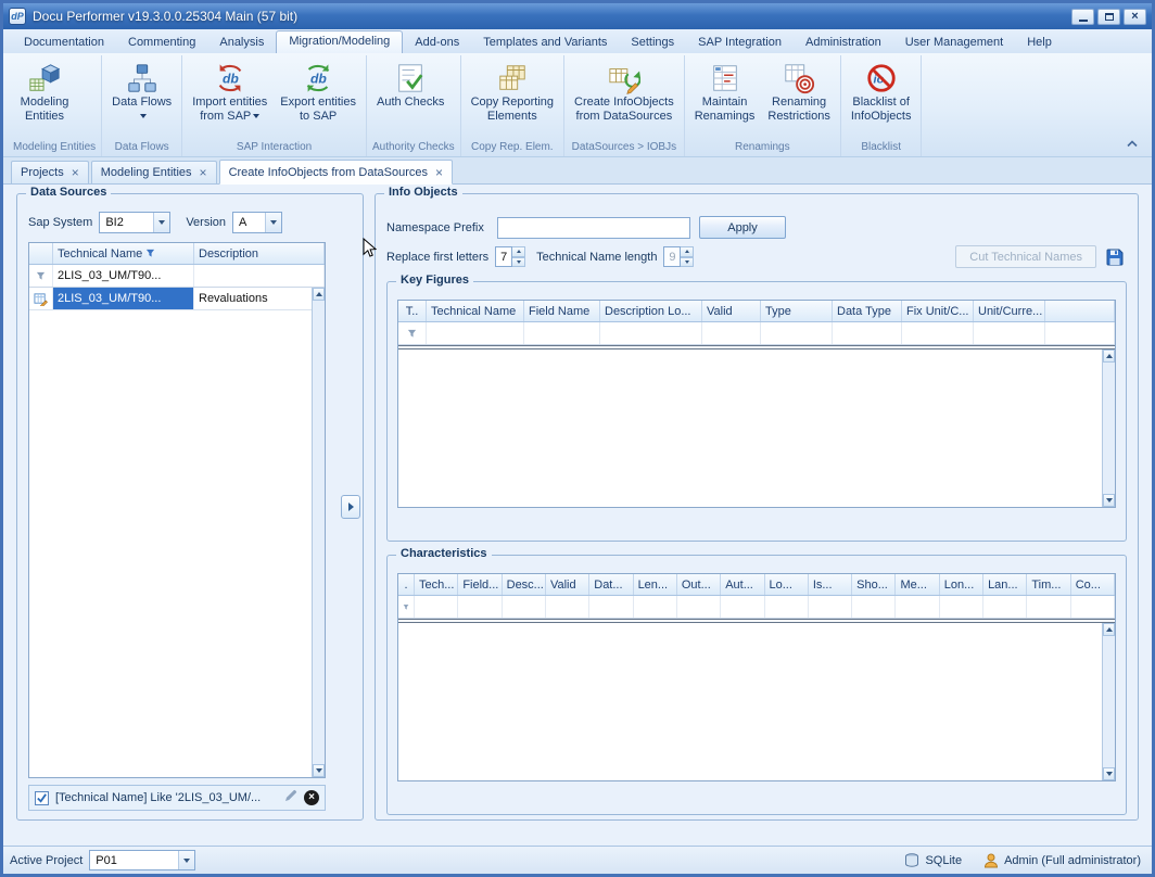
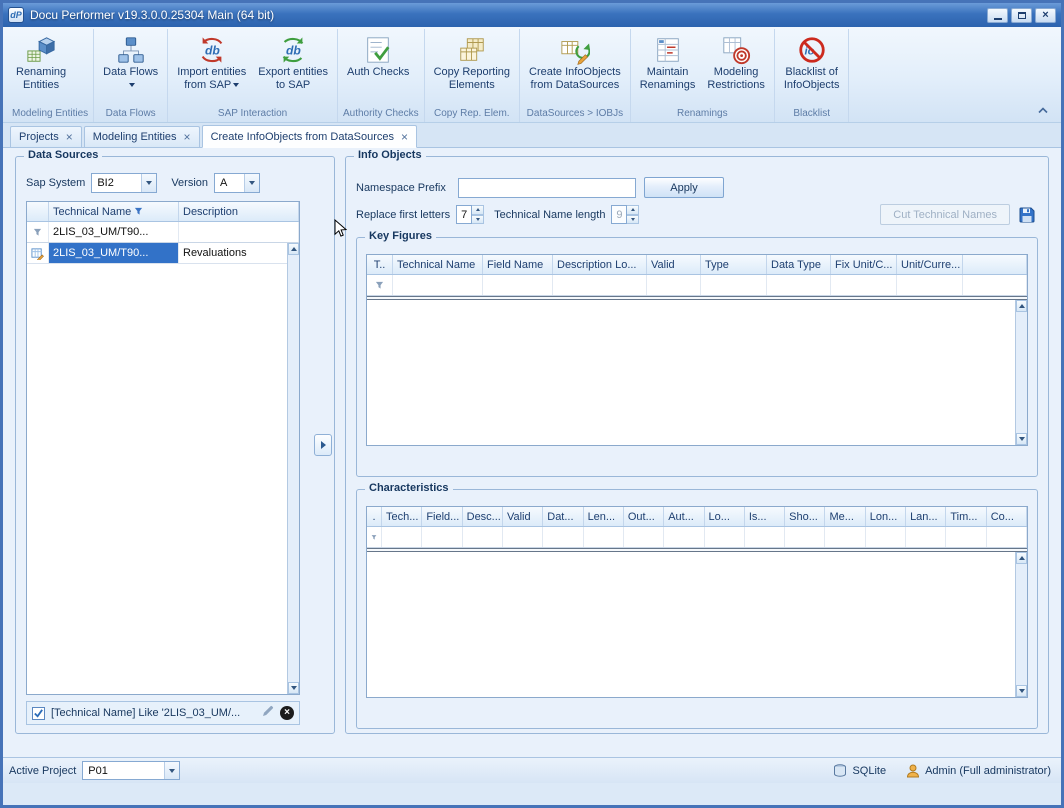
  dP
- Docu Performer v19.3.0.0.25304 Main (57 bit)
+ Docu Performer v19.3.0.0.25304 Main (64 bit)
  ×
- Documentation
- Commenting
- Analysis
- Migration/Modeling
- Add-ons
- Templates and Variants
- Settings
- SAP Integration
- Administration
- User Management
- Help
- Modeling
+ Renaming
  Entities
  Modeling Entities
  Data Flows
  Data Flows
  db
  Import entities
  from SAP
  db
  Export entities
  to SAP
  SAP Interaction
  Auth Checks
  Authority Checks
  Copy Reporting
  Elements
  Copy Rep. Elem.
  Create InfoObjects
  from DataSources
  DataSources > IOBJs
  Maintain
  Renamings
- Renaming
+ Modeling
  Restrictions
  Renamings
  io
  Blacklist of
  InfoObjects
  Blacklist
  Projects
  ×
  Modeling Entities
  ×
  Create InfoObjects from DataSources
  ×
  Data Sources
  Sap System
  BI2
  Version
  A
  Technical Name
  Description
  2LIS_03_UM/T90...
  2LIS_03_UM/T90...
  Revaluations
  [Technical Name] Like '2LIS_03_UM/...
  ×
  Info Objects
  Namespace Prefix
  Apply
  Replace first letters
  7
  Technical Name length
  9
  Cut Technical Names
  Key Figures
  T..
  Technical Name
  Field Name
  Description Lo...
  Valid
  Type
  Data Type
  Fix Unit/C...
  Unit/Curre...
  Characteristics
  .
  Tech...
  Field...
  Desc...
  Valid
  Dat...
  Len...
  Out...
  Aut...
  Lo...
  Is...
  Sho...
  Me...
  Lon...
  Lan...
  Tim...
  Co...
  Active Project
  P01
  SQLite
  Admin (Full administrator)
